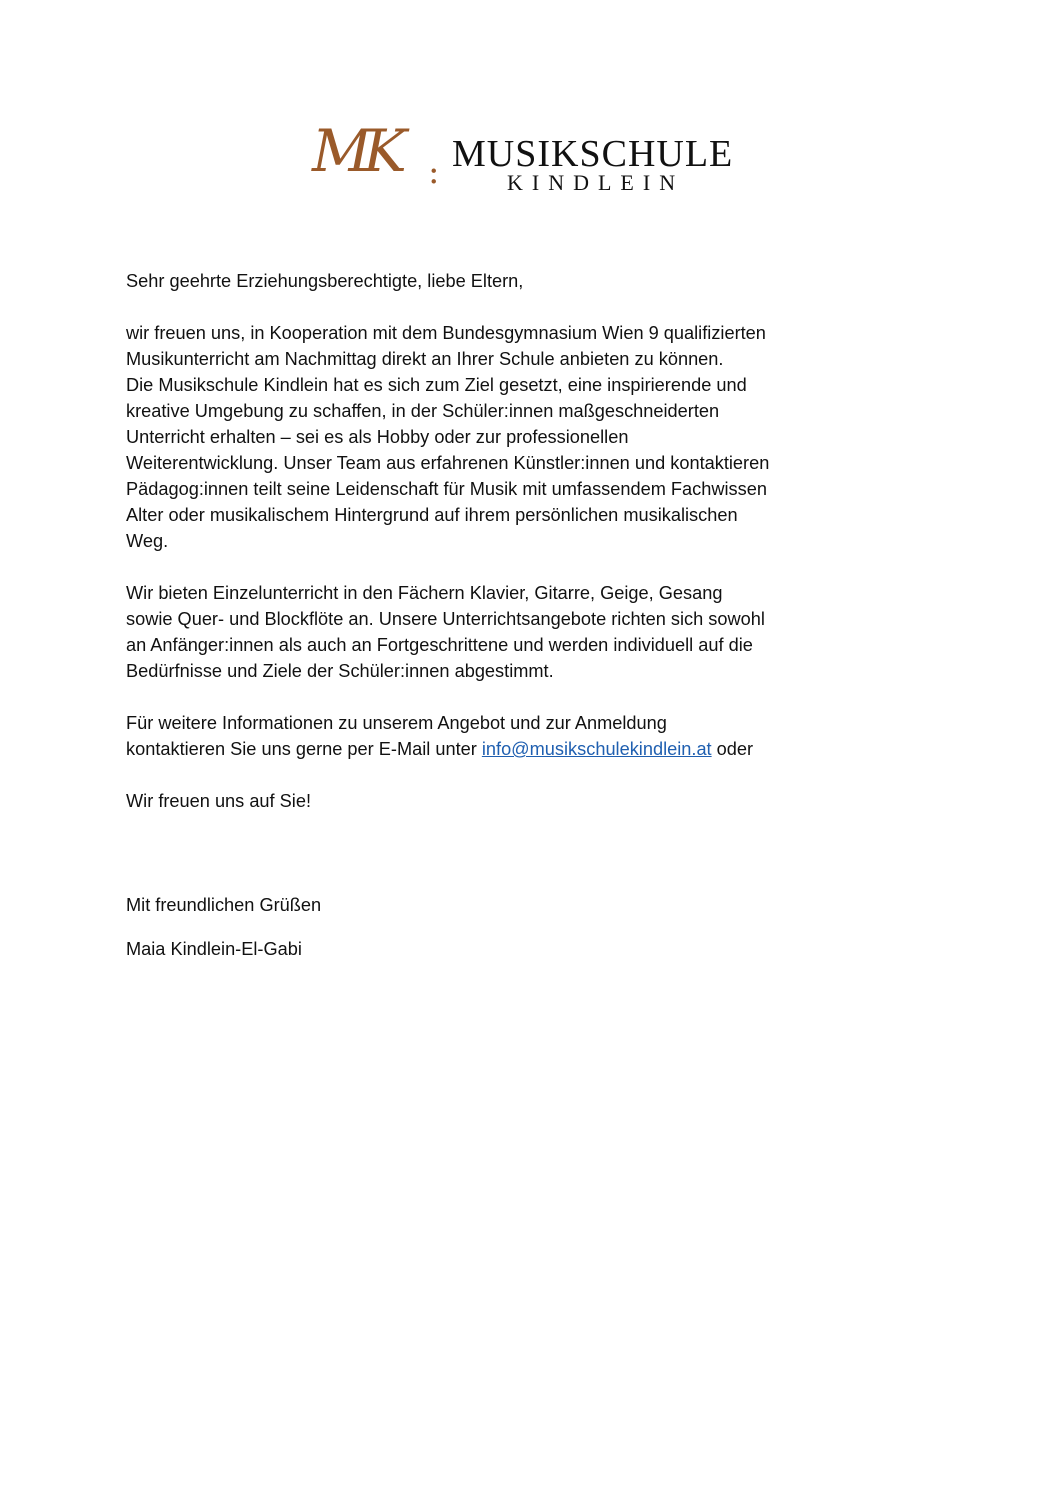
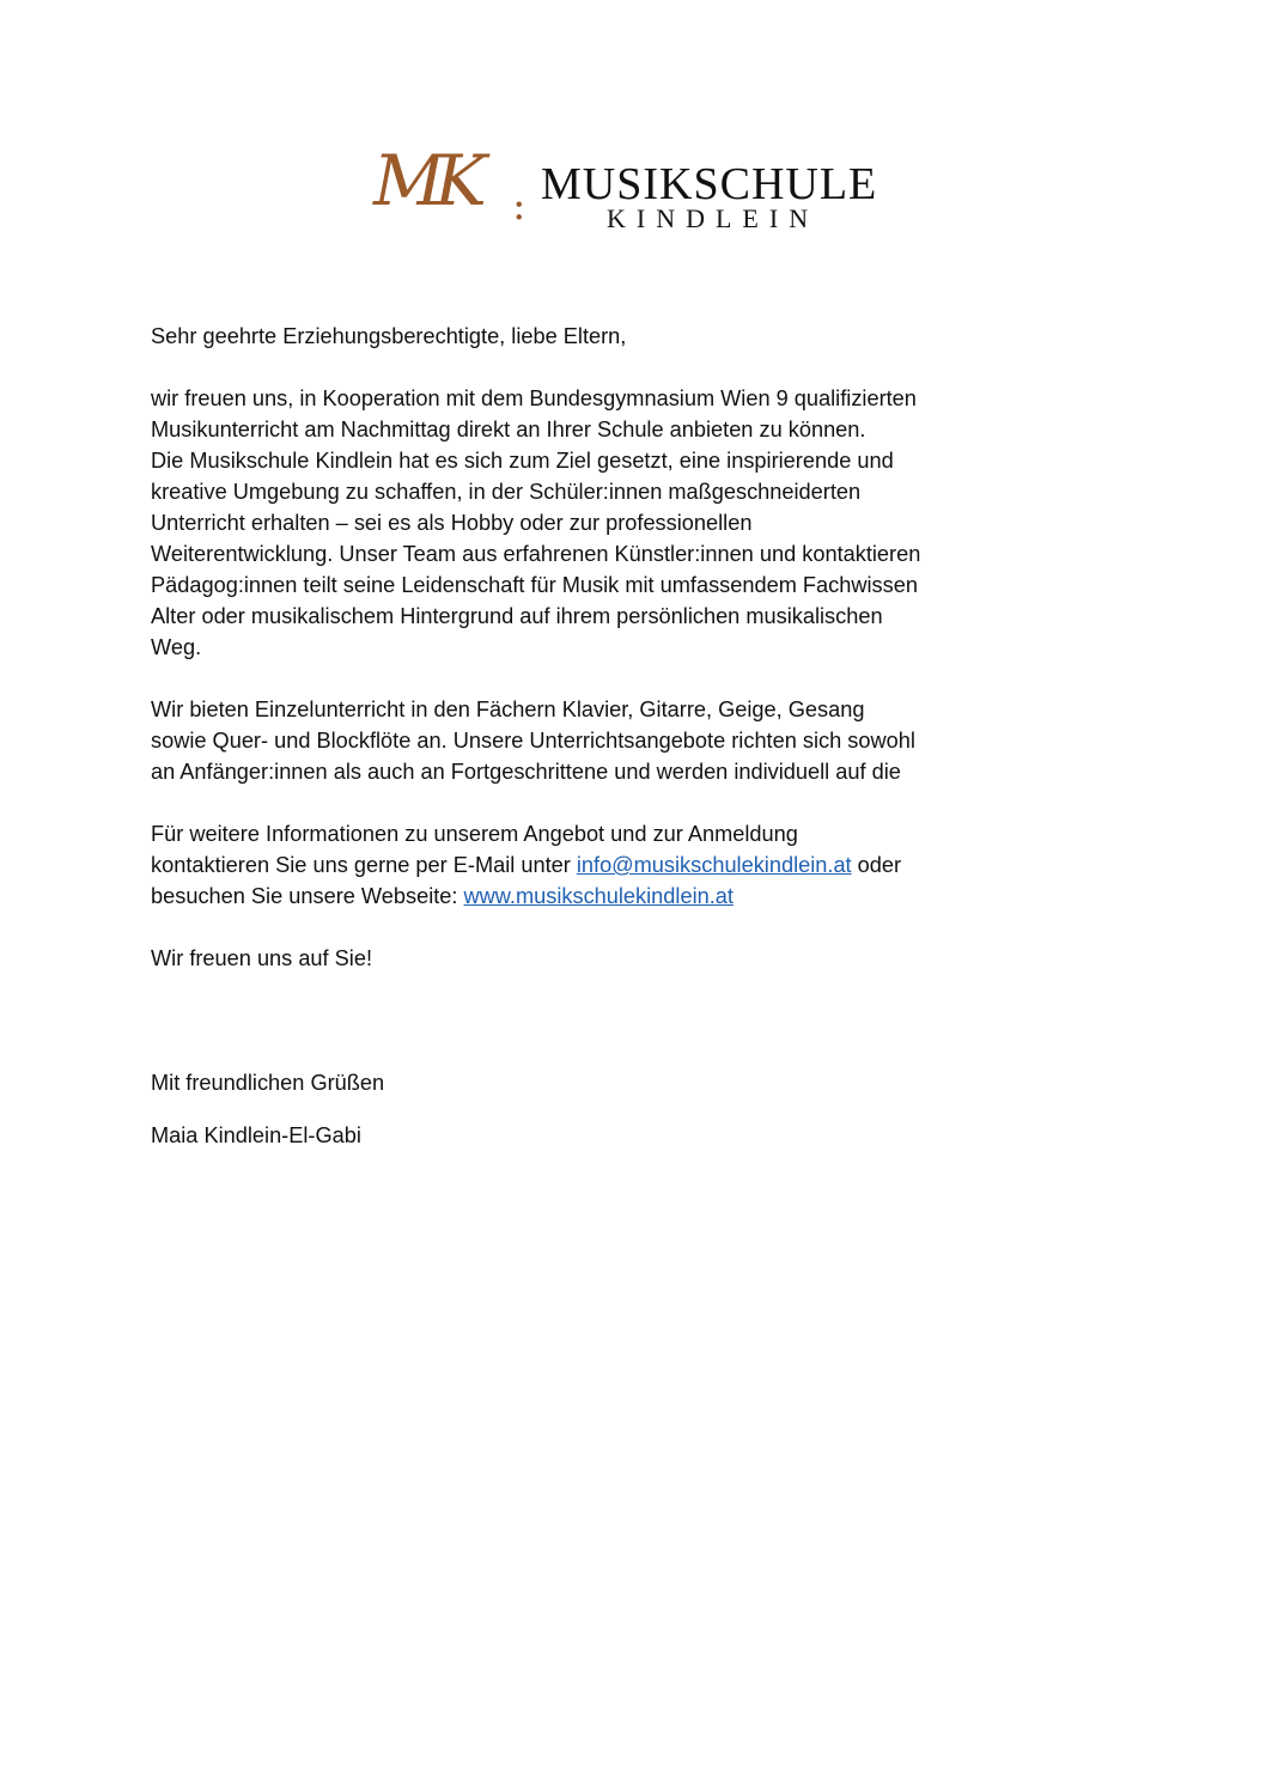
  MK
  :
  MUSIKSCHULE
  KINDLEIN
  Sehr geehrte Erziehungsberechtigte, liebe Eltern,
  wir freuen uns, in Kooperation mit dem Bundesgymnasium Wien 9 qualifizierten
  Musikunterricht am Nachmittag direkt an Ihrer Schule anbieten zu können.
  Die Musikschule Kindlein hat es sich zum Ziel gesetzt, eine inspirierende und
  kreative Umgebung zu schaffen, in der Schüler:innen maßgeschneiderten
  Unterricht erhalten – sei es als Hobby oder zur professionellen
  Weiterentwicklung. Unser Team aus erfahrenen Künstler:innen und kontaktieren
  Pädagog:innen teilt seine Leidenschaft für Musik mit umfassendem Fachwissen
  Alter oder musikalischem Hintergrund auf ihrem persönlichen musikalischen
  Weg.
  Wir bieten Einzelunterricht in den Fächern Klavier, Gitarre, Geige, Gesang
  sowie Quer- und Blockflöte an. Unsere Unterrichtsangebote richten sich sowohl
  an Anfänger:innen als auch an Fortgeschrittene und werden individuell auf die
- Bedürfnisse und Ziele der Schüler:innen abgestimmt.
  Für weitere Informationen zu unserem Angebot und zur Anmeldung
  kontaktieren Sie uns gerne per E-Mail unter info@musikschulekindlein.at oder
+ besuchen Sie unsere Webseite: www.musikschulekindlein.at
  Wir freuen uns auf Sie!
  Mit freundlichen Grüßen
  Maia Kindlein-El-Gabi
